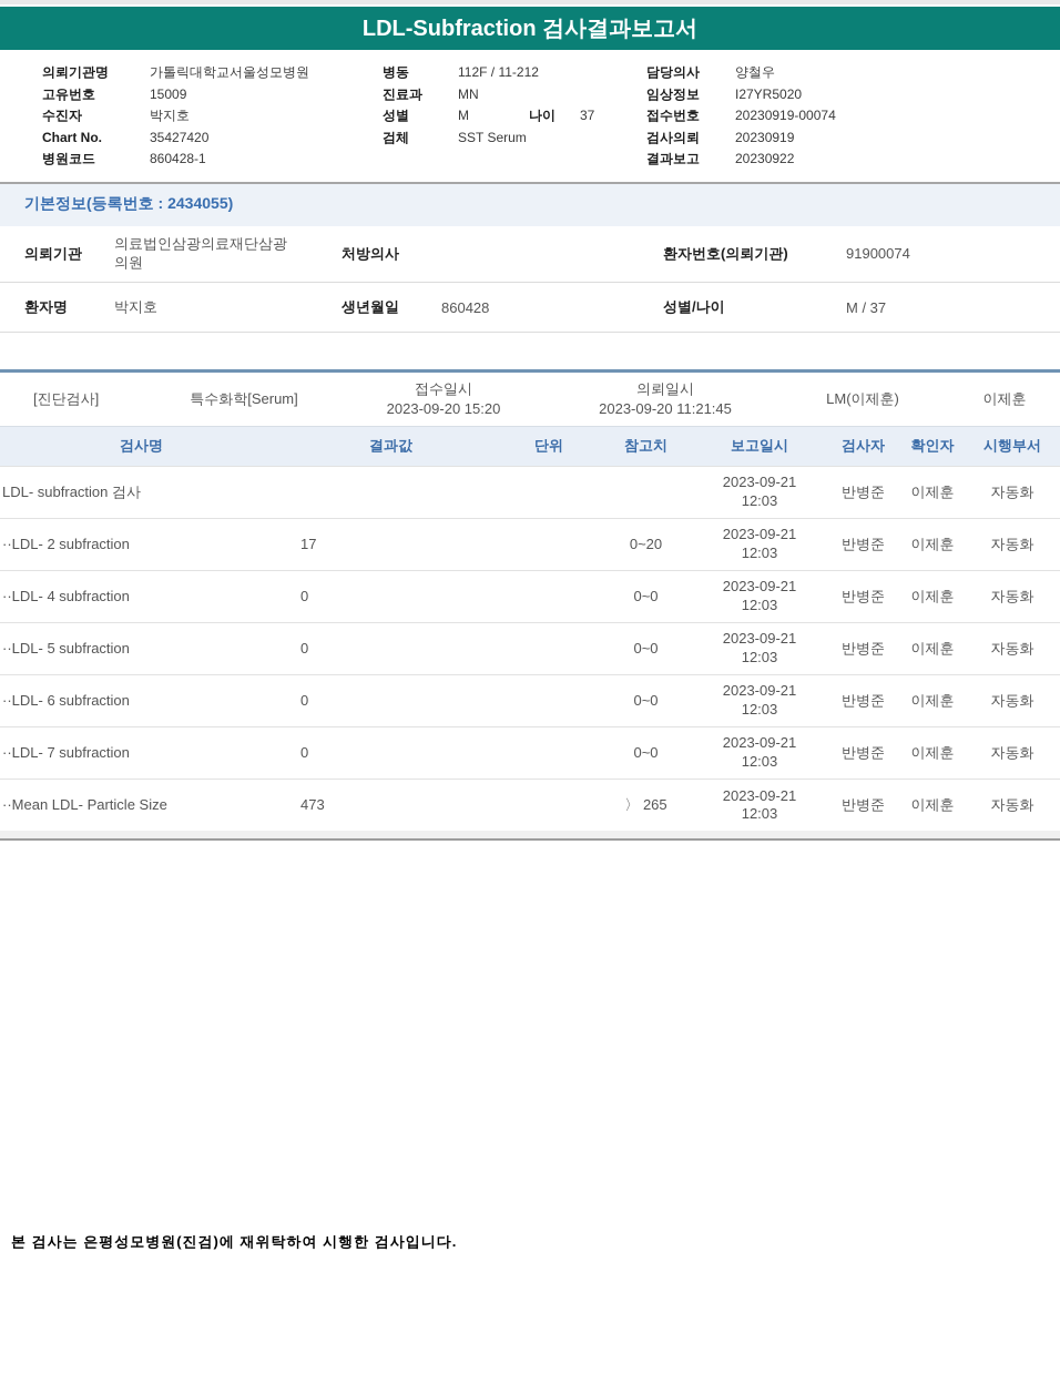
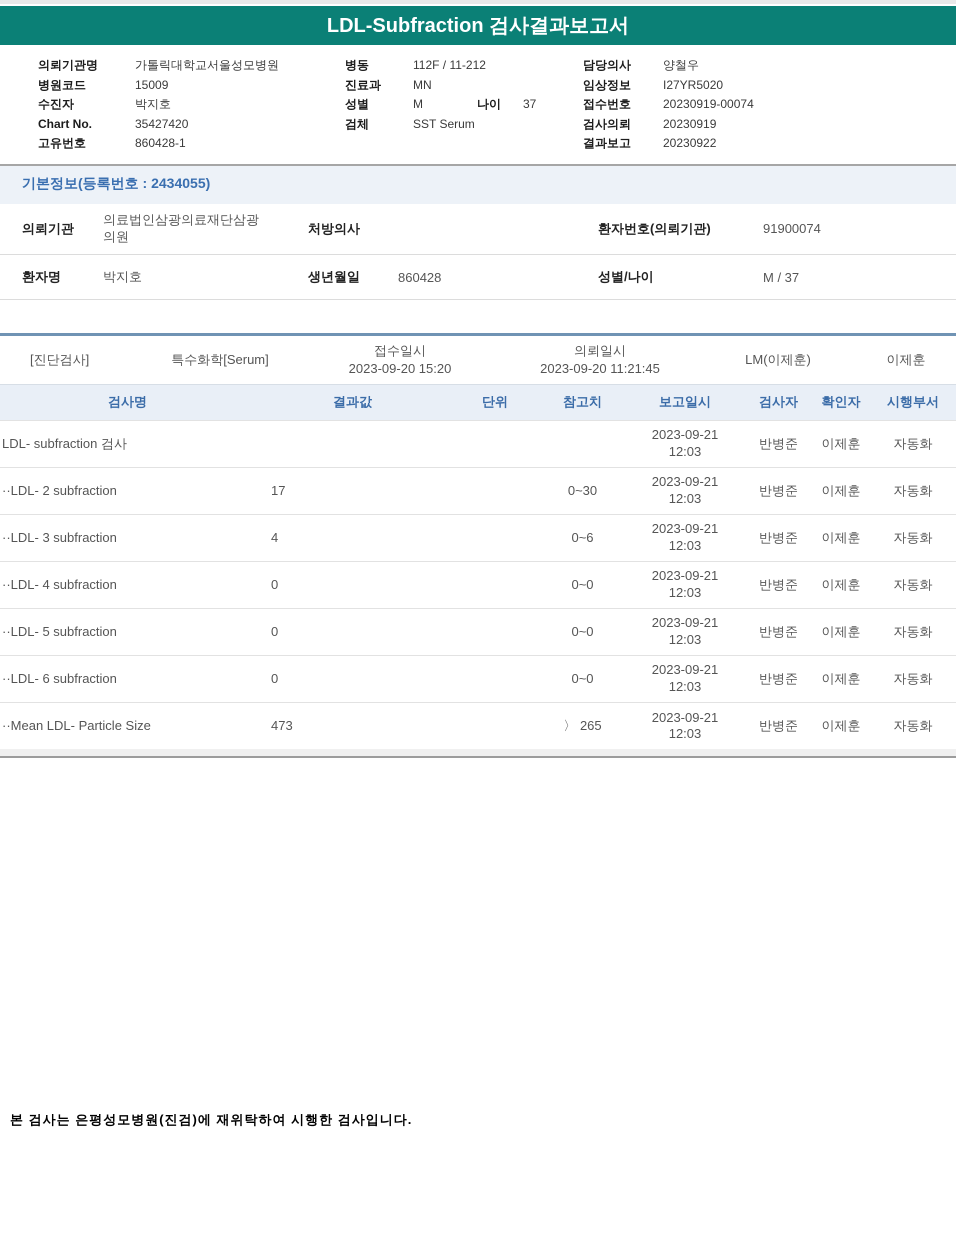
  LDL-Subfraction 검사결과보고서
  의뢰기관명
  가톨릭대학교서울성모병원
- 고유번호
+ 병원코드
  15009
  수진자
  박지호
  Chart No.
  35427420
- 병원코드
+ 고유번호
  860428-1
  병동
  112F / 11-212
  진료과
  MN
  성별
  M
  나이
  37
  검체
  SST Serum
  담당의사
  양철우
  임상정보
  I27YR5020
  접수번호
  20230919-00074
  검사의뢰
  20230919
  결과보고
  20230922
  기본정보(등록번호 : 2434055)
  의뢰기관	의료법인삼광의료재단삼광의원	처방의사		환자번호(의뢰기관)	91900074
  환자명	박지호	생년월일	860428	성별/나이	M / 37
  [진단검사]
  특수화학[Serum]
  접수일시
  2023-09-20 15:20
  의뢰일시
  2023-09-20 11:21:45
  LM(이제훈)
  이제훈
  검사명	결과값	단위	참고치	보고일시	검사자	확인자	시행부서
  LDL- subfraction 검사				2023-09-21 12:03	반병준	이제훈	자동화
- ··LDL- 2 subfraction	17		0~20	2023-09-21 12:03	반병준	이제훈	자동화
+ ··LDL- 2 subfraction	17		0~30	2023-09-21 12:03	반병준	이제훈	자동화
+ ··LDL- 3 subfraction	4		0~6	2023-09-21 12:03	반병준	이제훈	자동화
  ··LDL- 4 subfraction	0		0~0	2023-09-21 12:03	반병준	이제훈	자동화
  ··LDL- 5 subfraction	0		0~0	2023-09-21 12:03	반병준	이제훈	자동화
  ··LDL- 6 subfraction	0		0~0	2023-09-21 12:03	반병준	이제훈	자동화
- ··LDL- 7 subfraction	0		0~0	2023-09-21 12:03	반병준	이제훈	자동화
  ··Mean LDL- Particle Size	473		〉 265	2023-09-21 12:03	반병준	이제훈	자동화
  본 검사는 은평성모병원(진검)에 재위탁하여 시행한 검사입니다.
